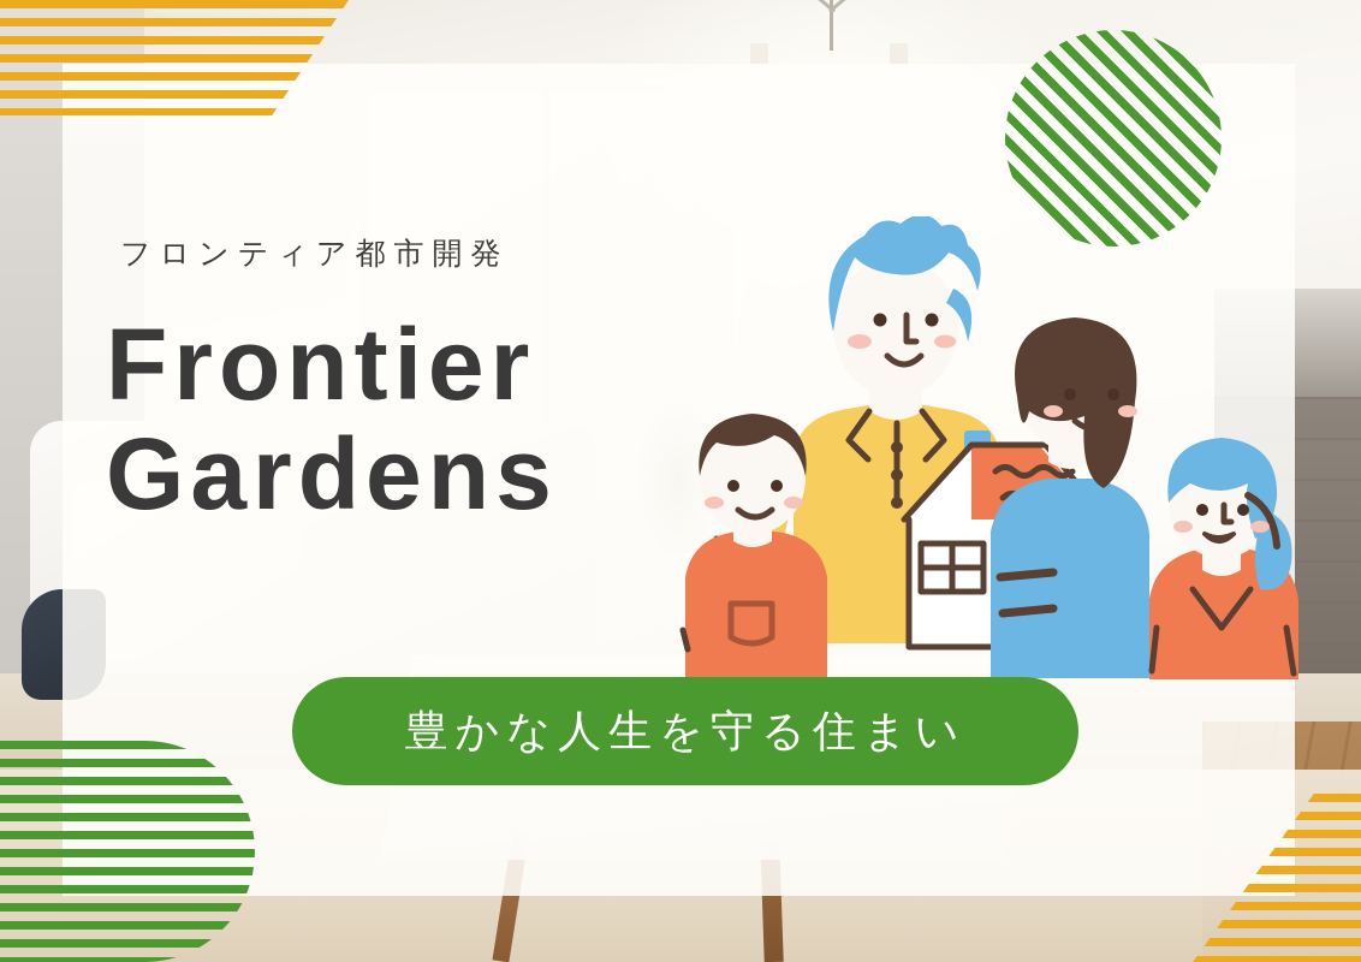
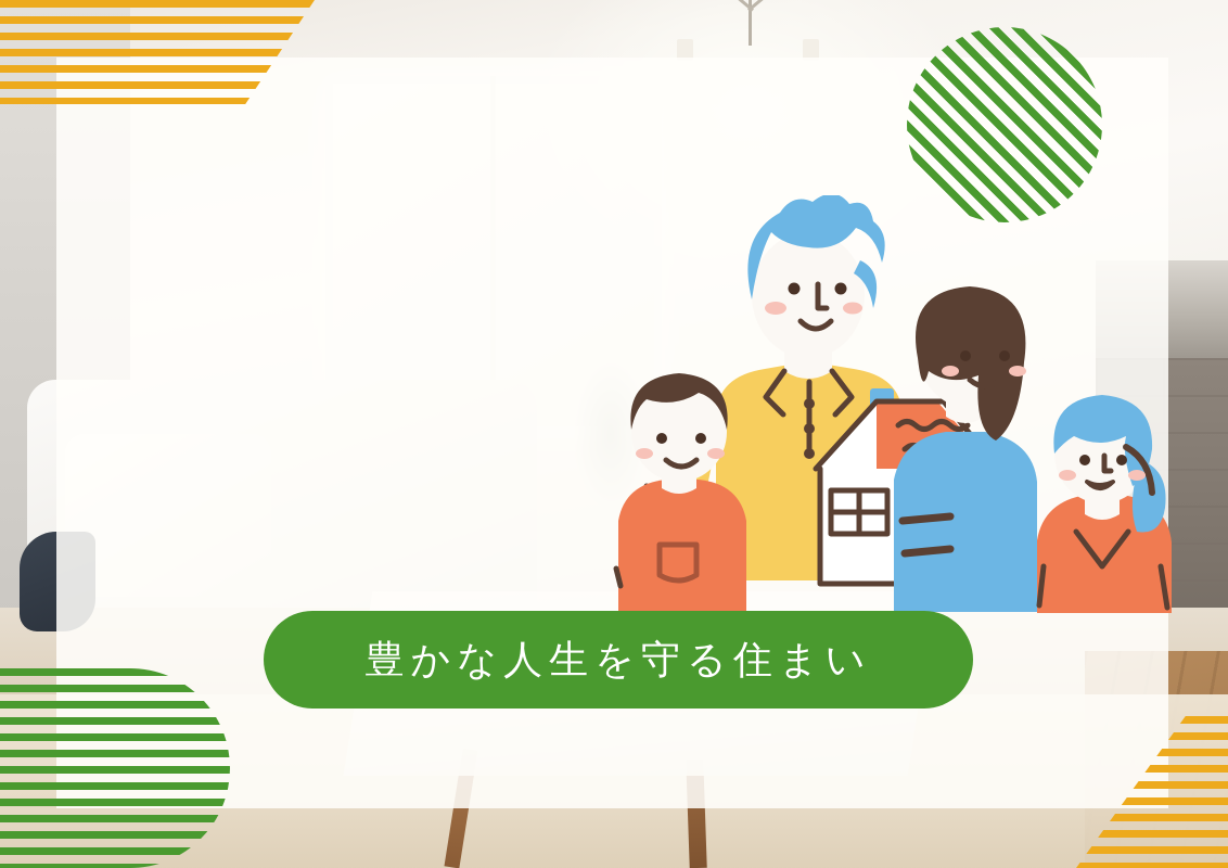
- フロンティア都市開発
- Frontier
- Gardens
  豊かな人生を守る住まい
